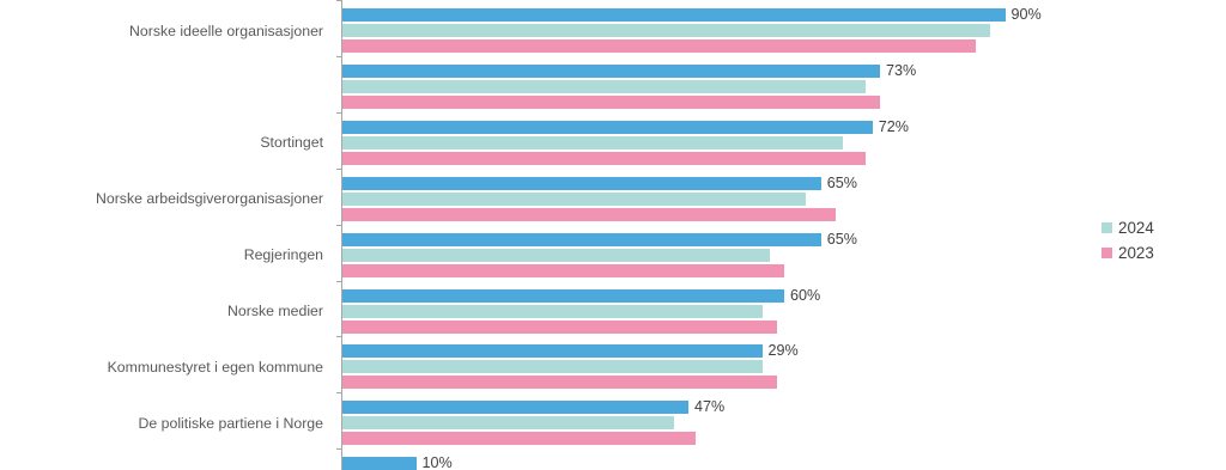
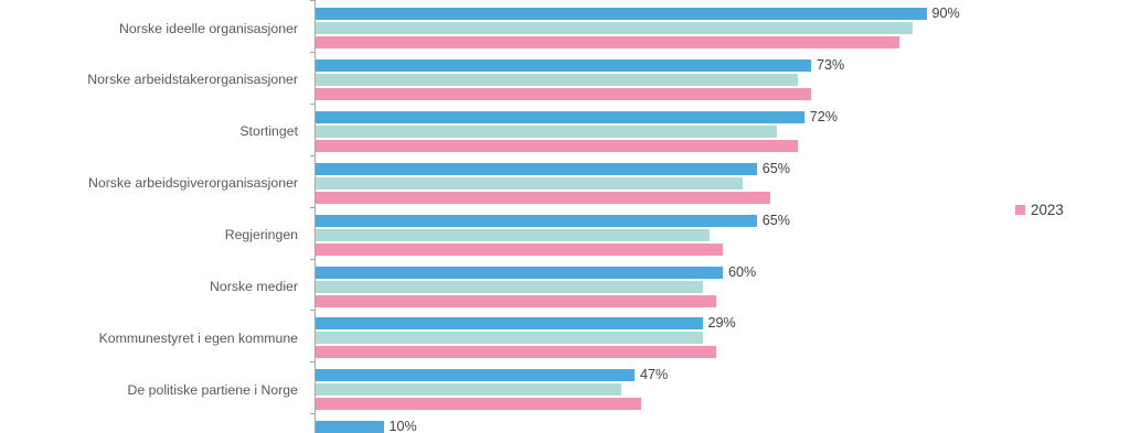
  Norske ideelle organisasjoner
+ Norske arbeidstakerorganisasjoner
  Stortinget
  Norske arbeidsgiverorganisasjoner
  Regjeringen
  Norske medier
  Kommunestyret i egen kommune
  De politiske partiene i Norge
  90%
  73%
  72%
  65%
  65%
  60%
  29%
  47%
  10%
- 2024
  2023
